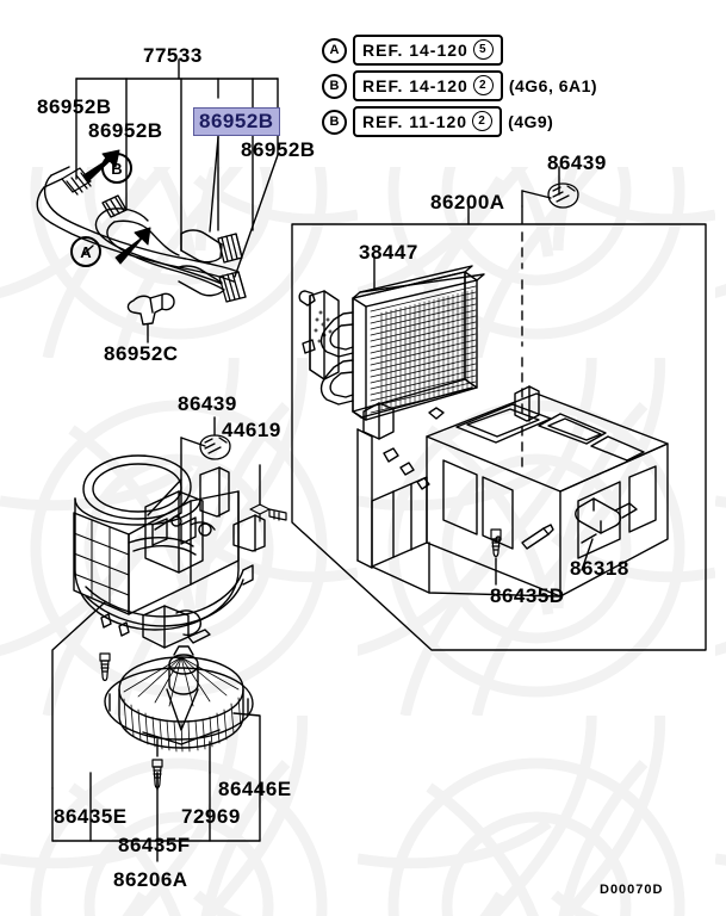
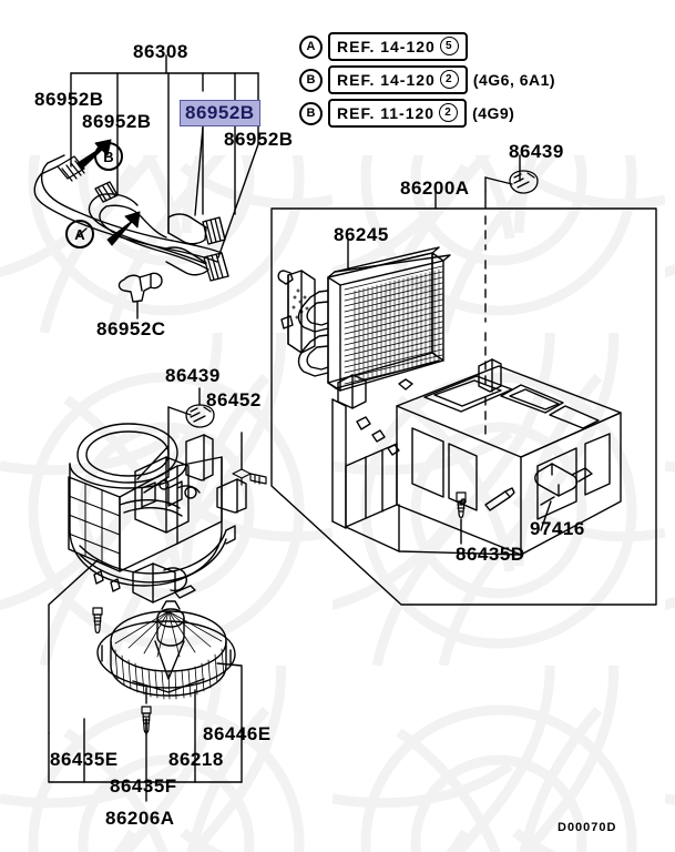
  A
  REF. 14-120
  5
  B
  REF. 14-120
  2
  (4G6, 6A1)
  B
  REF. 11-120
  2
  (4G9)
- 77533
+ 86308
  86952B
  86952B
  86952B
  86952B
  86952C
  86200A
- 38447
+ 86245
  86439
- 86318
+ 97416
  86435D
  86439
- 44619
+ 86452
  86446E
  86435E
- 72969
+ 86218
  86435F
  86206A
  A
  B
  D00070D
